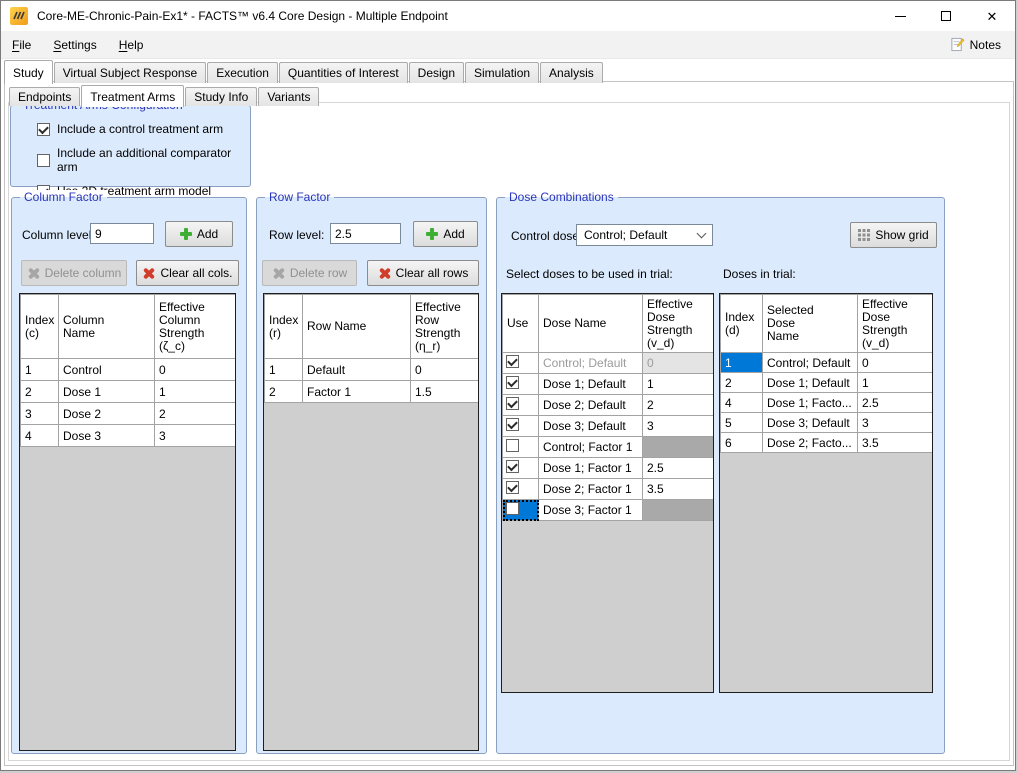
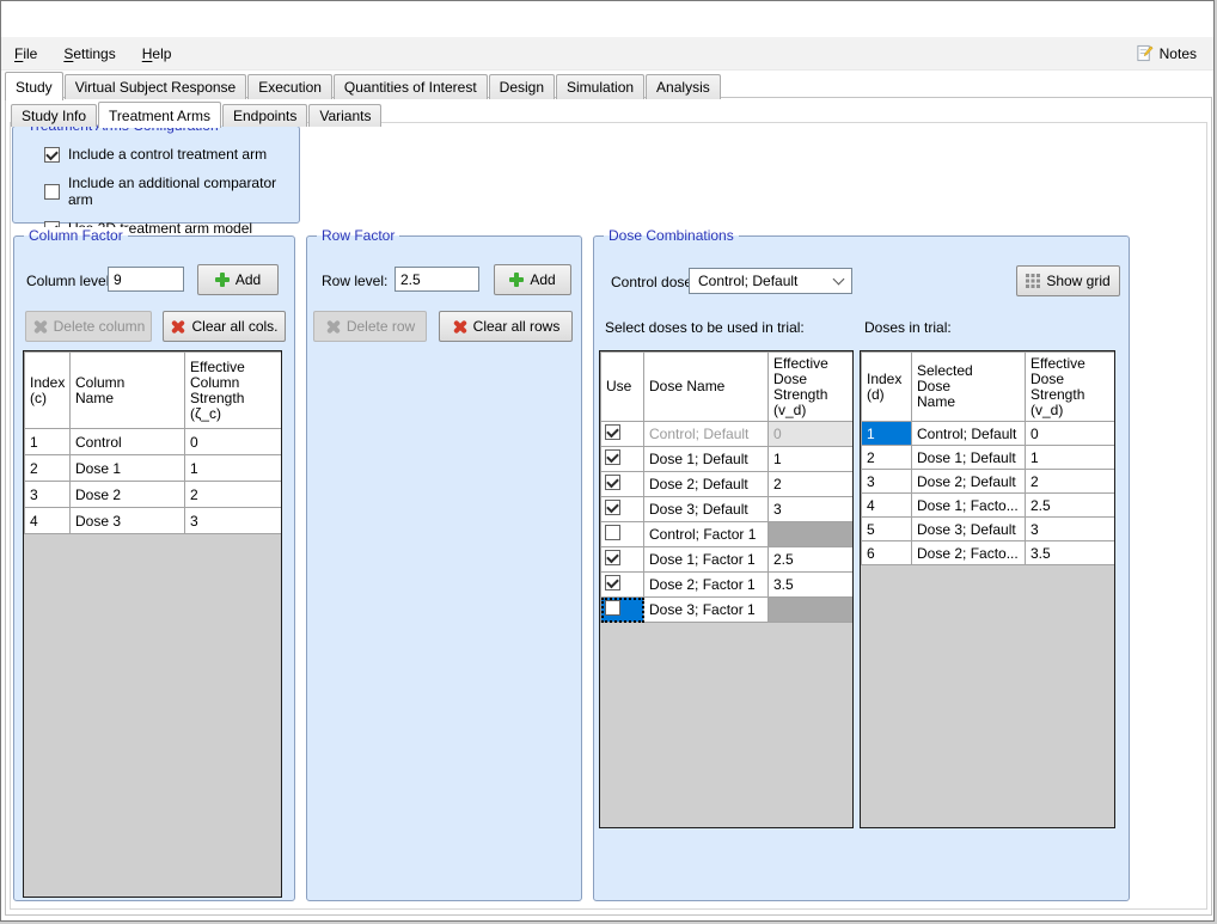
- Core-ME-Chronic-Pain-Ex1* - FACTS™ v6.4 Core Design - Multiple Endpoint
- ✕
  File Settings Help
  Notes
  Study
  Virtual Subject Response
  Execution
  Quantities of Interest
  Design
  Simulation
  Analysis
- Endpoints
+ Study Info
  Treatment Arms
- Study Info
+ Endpoints
  Variants
  Include a control treatment arm
  Include an additional comparator arm
  Column Factor
  Column leve
  9
  Add
  Delete column
  Clear all cols.
  Index (c)	Column Name	Effective Column Strength (ζ_c)
  1	Control	0
  2	Dose 1	1
  3	Dose 2	2
  4	Dose 3	3
  Row Factor
  Row level:
  2.5
  Add
  Delete row
  Clear all rows
- Index (r)	Row Name	Effective Row Strength (η_r)
- 1	Default	0
- 2	Factor 1	1.5
  Dose Combinations
  Control dos
  Control; Default
  Show grid
  Select doses to be used in trial:
  Doses in trial:
  Use	Dose Name	Effective Dose Strength (v_d)
  	Control; Default	0
  	Dose 1; Default	1
  	Dose 2; Default	2
  	Dose 3; Default	3
  	Control; Factor 1
  	Dose 1; Factor 1	2.5
  	Dose 2; Factor 1	3.5
  	Dose 3; Factor 1
  Index (d)	Selected Dose Name	Effective Dose Strength (v_d)
  1	Control; Default	0
  2	Dose 1; Default	1
+ 3	Dose 2; Default	2
  4	Dose 1; Facto...	2.5
  5	Dose 3; Default	3
  6	Dose 2; Facto...	3.5
